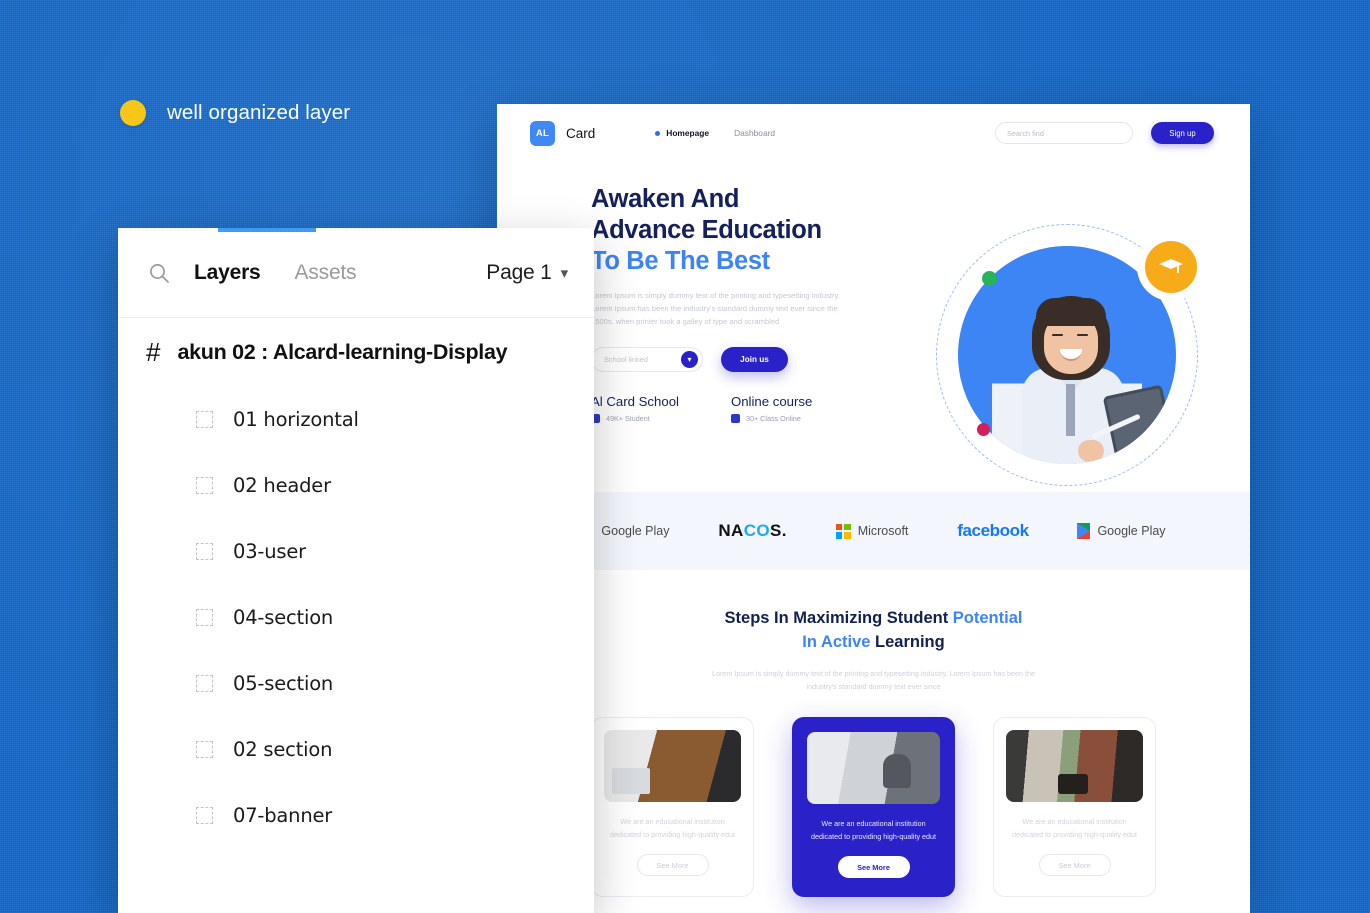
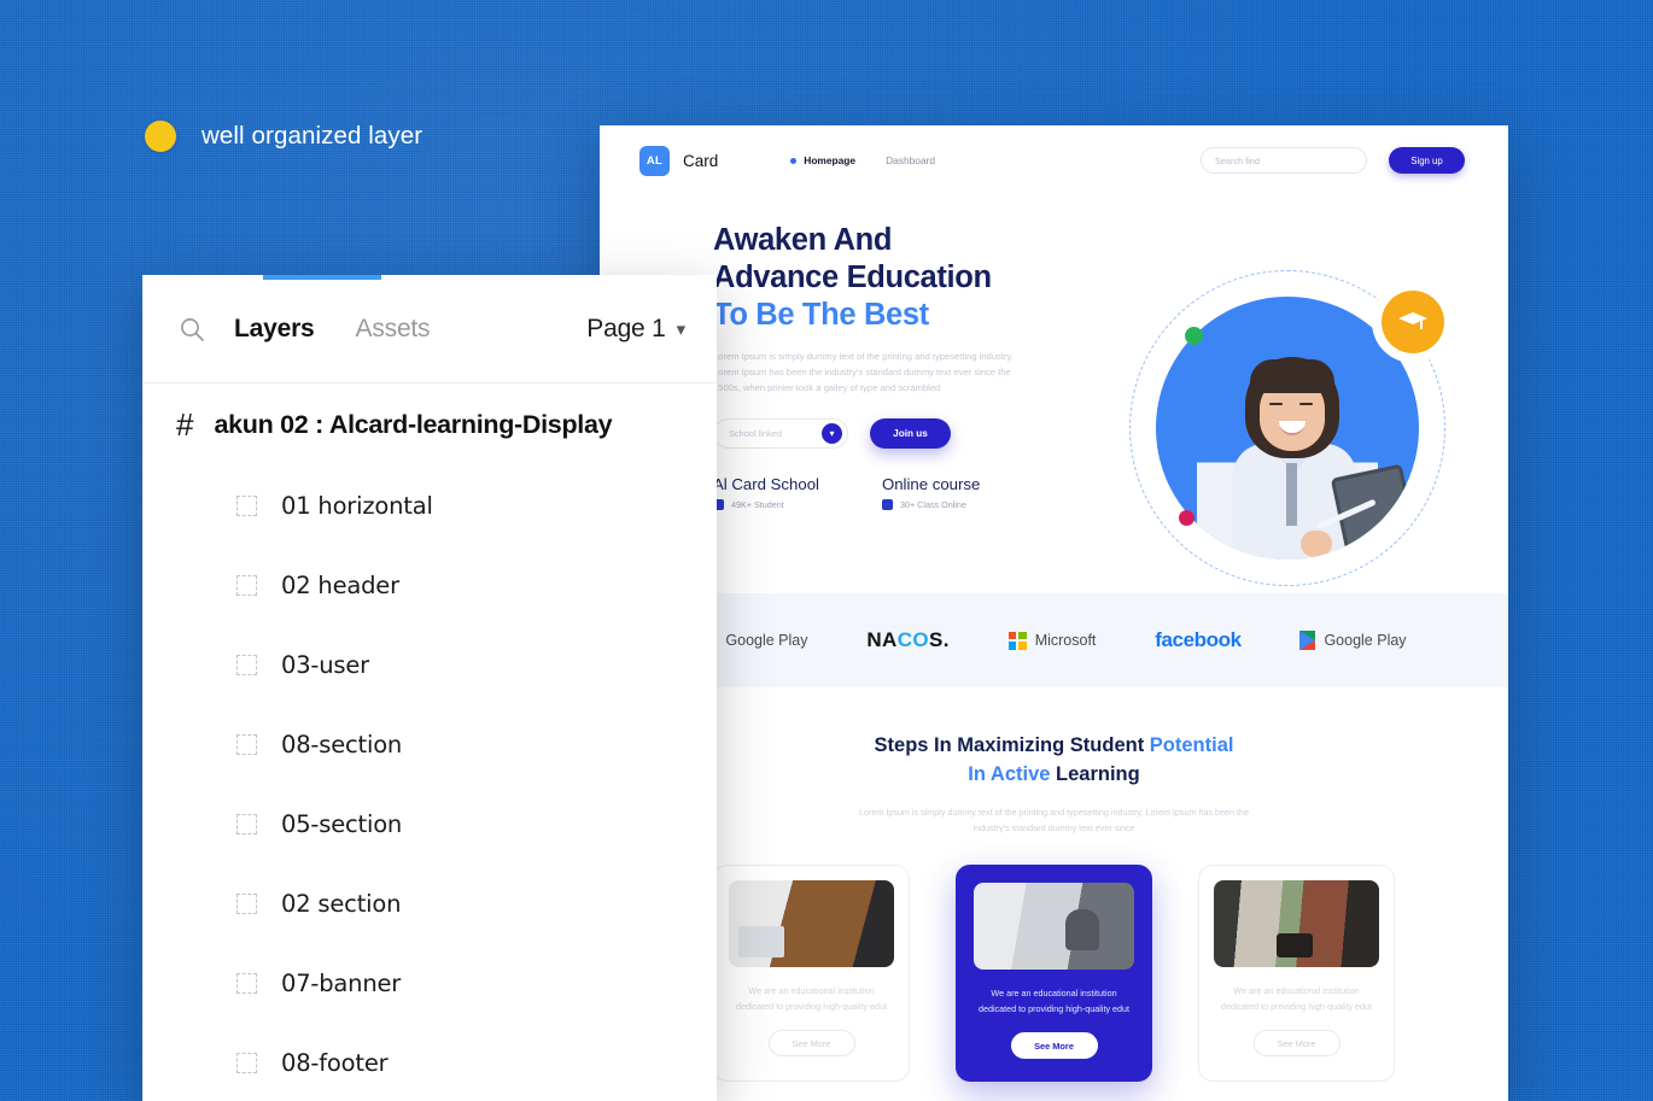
  well organized layer
  AL
  Card
  Homepage
  Dashboard
  Search find
  Sign up
  Awaken And
  Advance Education
  To Be The Best
  orem Ipsum is simply dummy text of the printing and typesetting industry. orem Ipsum has been the industry's standard dummy text ever since the 500s, when printer took a galley of type and scrambled
  School linked
  ▾
  Join us
  Al Card School
  49K+ Student
  Online course
  30+ Class Online
  Google Play
  NACOS.
  Microsoft
  facebook
  Google Play
  Steps In Maximizing Student Potential
  In Active Learning
  Lorem Ipsum is simply dummy text of the printing and typesetting industry, Lorem Ipsum has been the industry's standard dummy text ever since
  We are an educational institution dedicated to providing high-quality edut
  See More
  We are an educational institution dedicated to providing high-quality edut
  See More
  We are an educational institution dedicated to providing high-quality edut
  See More
  Layers
  Assets
  Page 1
  ▾
  #
  akun 02 : Alcard-learning-Display
  01 horizontal
  02 header
  03-user
- 04-section
+ 08-section
  05-section
  02 section
  07-banner
+ 08-footer
